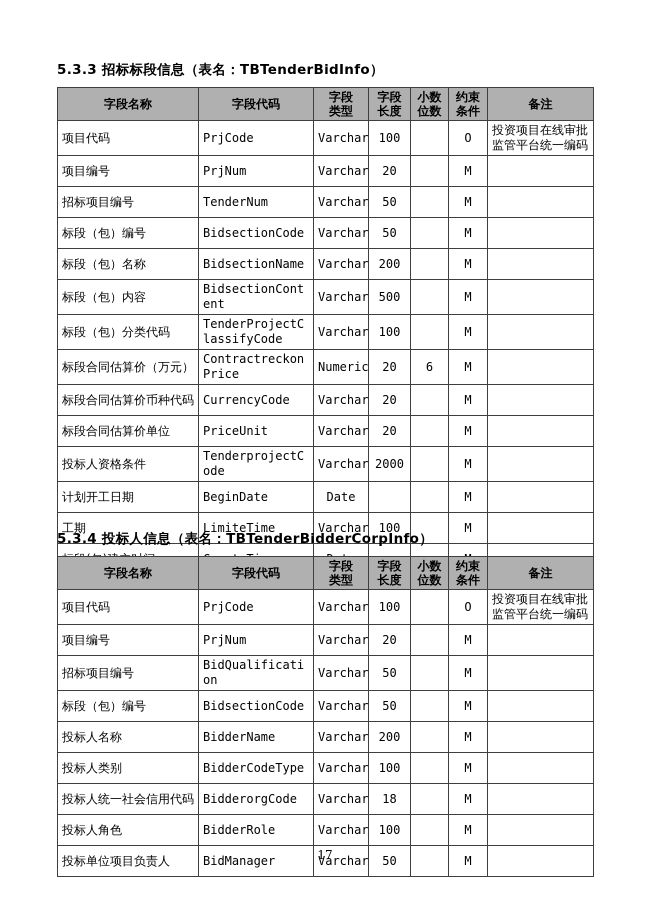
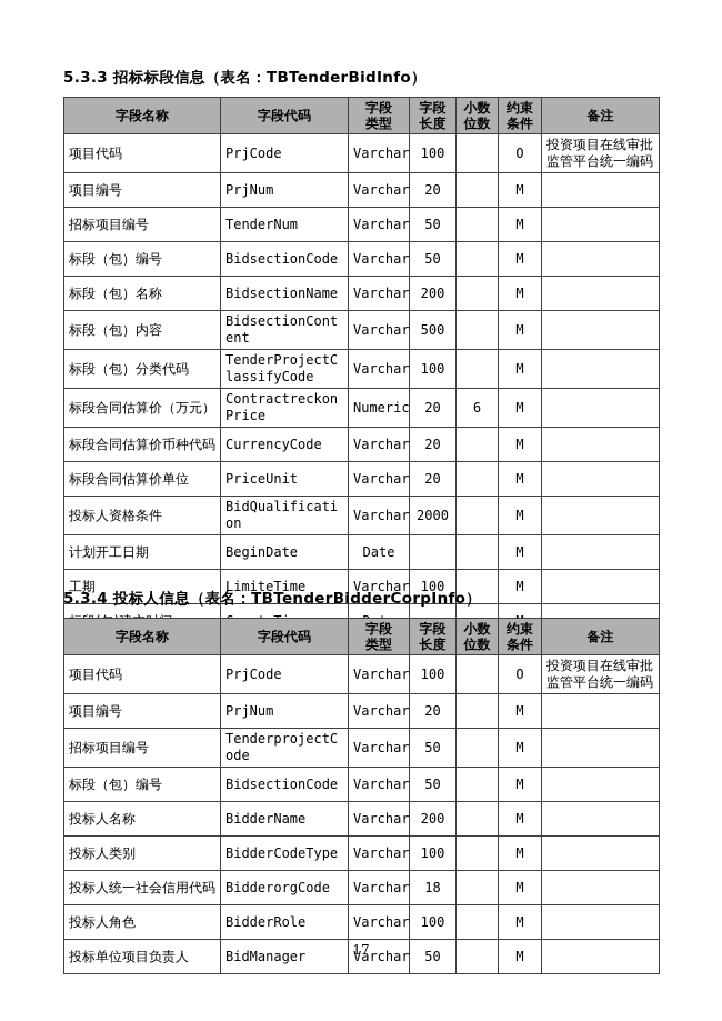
  5.3.3 招标标段信息（表名：TBTenderBidInfo）
  字段名称	字段代码	字段 类型	字段 长度	小数 位数	约束 条件	备注
  项目代码	PrjCode	Varchar	100		O	投资项目在线审批监管平台统一编码
  项目编号	PrjNum	Varchar	20		M
  招标项目编号	TenderNum	Varchar	50		M
  标段（包）编号	BidsectionCode	Varchar	50		M
  标段（包）名称	BidsectionName	Varchar	200		M
  标段（包）内容	BidsectionContent	Varchar	500		M
  标段（包）分类代码	TenderProjectClassifyCode	Varchar	100		M
  标段合同估算价（万元）	ContractreckonPrice	Numeric	20	6	M
  标段合同估算价币种代码	CurrencyCode	Varchar	20		M
  标段合同估算价单位	PriceUnit	Varchar	20		M
- 投标人资格条件	TenderprojectCode	Varchar	2000		M
+ 投标人资格条件	BidQualification	Varchar	2000		M
  计划开工日期	BeginDate	Date			M
  工期	LimiteTime	Varchar	100		M
  5.3.4 投标人信息（表名：TBTenderBidderCorpInfo）
  字段名称	字段代码	字段 类型	字段 长度	小数 位数	约束 条件	备注
  项目代码	PrjCode	Varchar	100		O	投资项目在线审批监管平台统一编码
  项目编号	PrjNum	Varchar	20		M
- 招标项目编号	BidQualification	Varchar	50		M
+ 招标项目编号	TenderprojectCode	Varchar	50		M
  标段（包）编号	BidsectionCode	Varchar	50		M
  投标人名称	BidderName	Varchar	200		M
  投标人类别	BidderCodeType	Varchar	100		M
  投标人统一社会信用代码	BidderorgCode	Varchar	18		M
  投标人角色	BidderRole	Varchar	100		M
  投标单位项目负责人	BidManager	Varchar	50		M
  17
